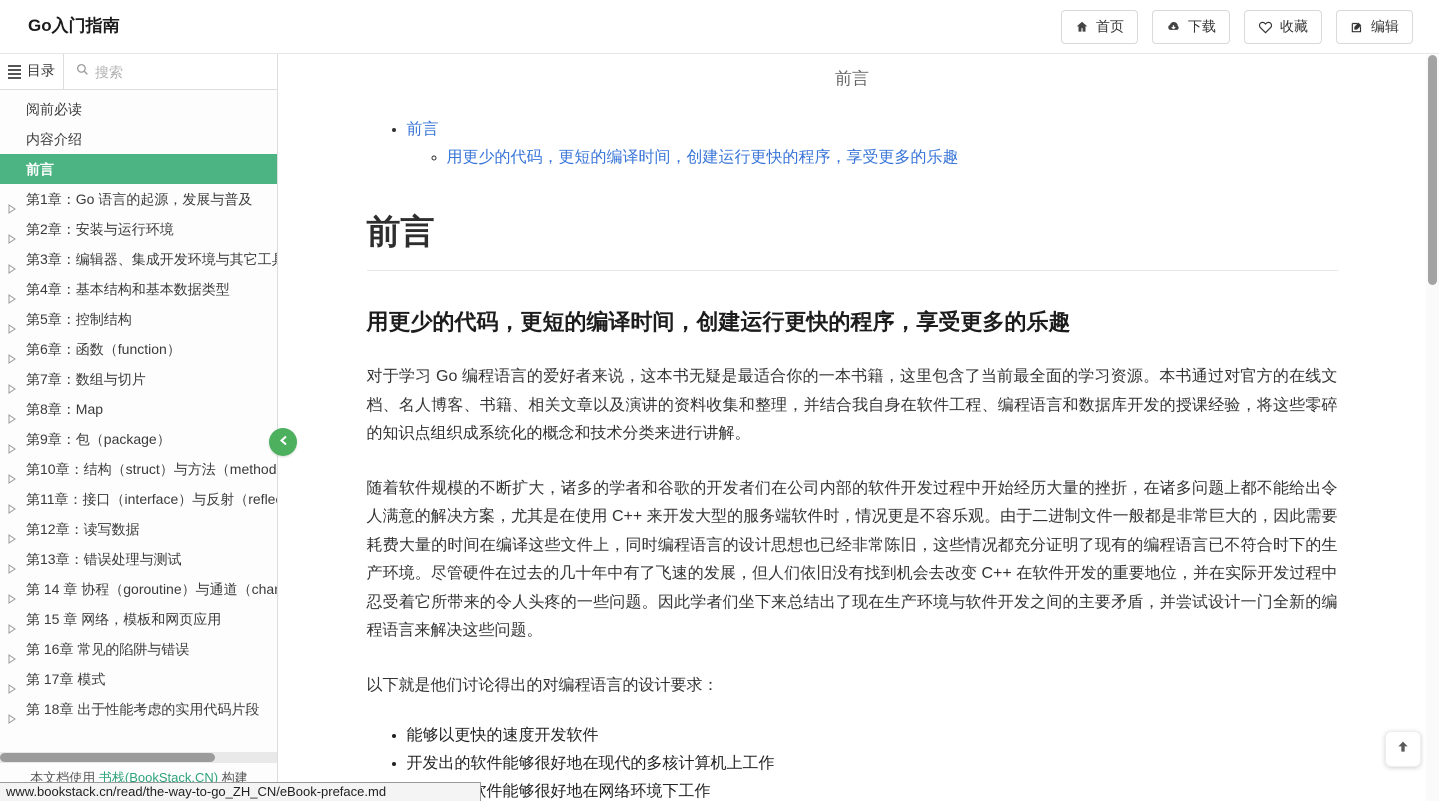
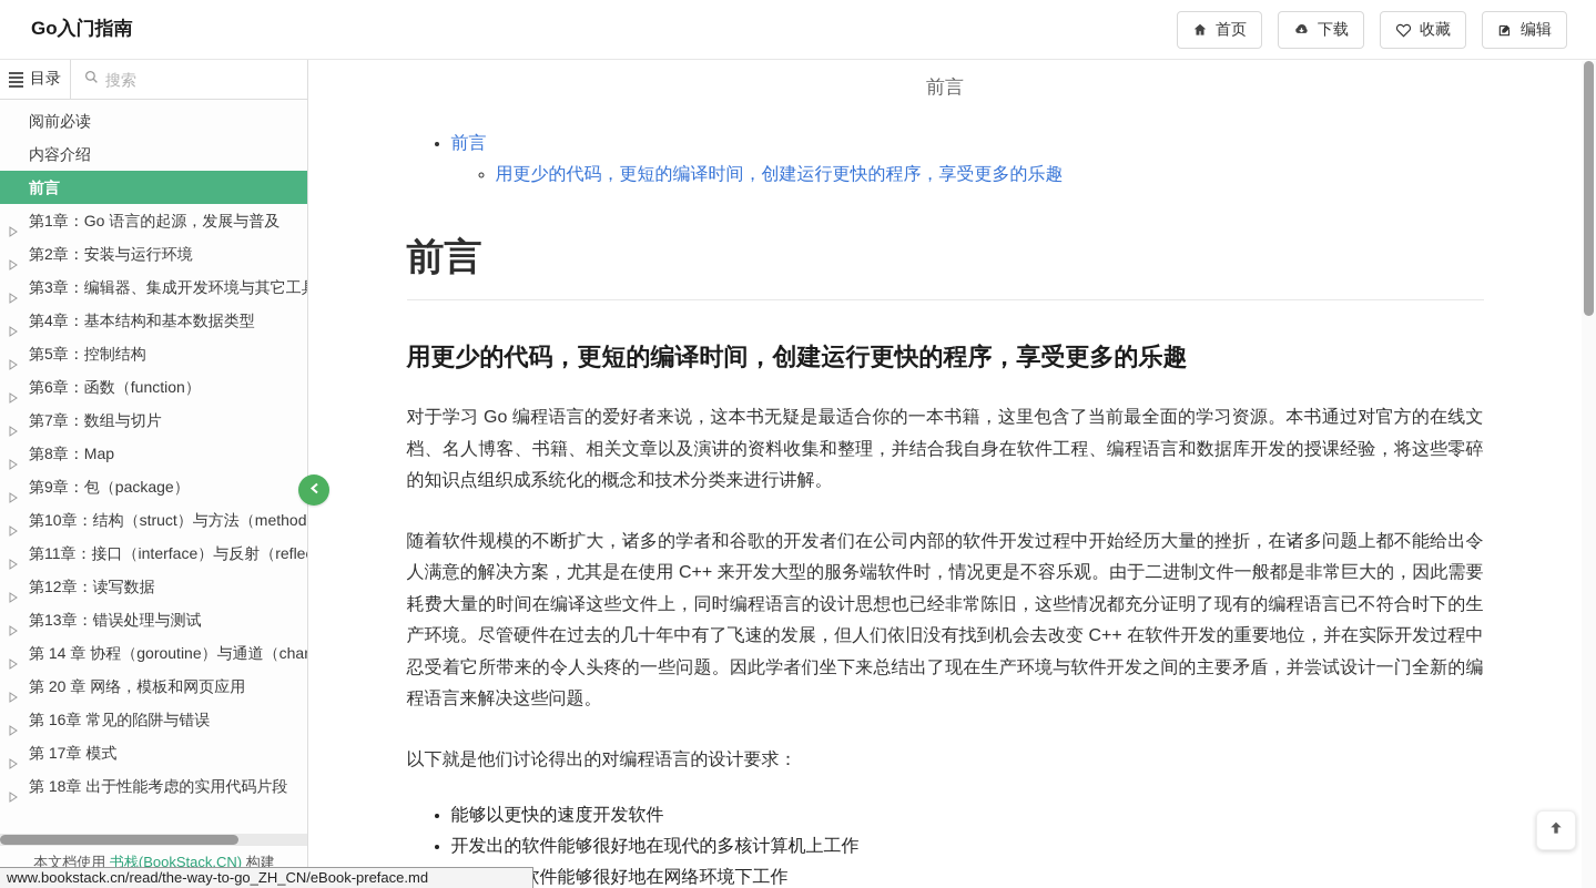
  Go入门指南
  首页
  下载
  收藏
  编辑
  目录
  搜索
  阅前必读
  内容介绍
  前言
  第1章：Go 语言的起源，发展与普及
  第2章：安装与运行环境
  第3章：编辑器、集成开发环境与其它工
  第4章：基本结构和基本数据类型
  第5章：控制结构
  第6章：函数（function）
  第7章：数组与切片
  第8章：Map
  第9章：包（package）
  第10章：结构（struct）与方法（method
  第11章：接口（interface）与反射（refle
  第12章：读写数据
  第13章：错误处理与测试
  第 14 章 协程（goroutine）与通道（cha
- 第 15 章 网络，模板和网页应用
+ 第 20 章 网络，模板和网页应用
  第 16章 常见的陷阱与错误
  第 17章 模式
  第 18章 出于性能考虑的实用代码片段
  本文档使用 书栈(BookStack.CN) 构建
  前言
  前言
  用更少的代码，更短的编译时间，创建运行更快的程序，享受更多的乐趣
  前言
  用更少的代码，更短的编译时间，创建运行更快的程序，享受更多的乐趣
  对于学习 Go 编程语言的爱好者来说，这本书无疑是最适合你的一本书籍，这里包含了当前最全面的学习资源。本书通过对官方的在线文档、名人博客、书籍、相关文章以及演讲的资料收集和整理，并结合我自身在软件工程、编程语言和数据库开发的授课经验，将这些零碎的知识点组织成系统化的概念和技术分类来进行讲解。
  随着软件规模的不断扩大，诸多的学者和谷歌的开发者们在公司内部的软件开发过程中开始经历大量的挫折，在诸多问题上都不能给出令人满意的解决方案，尤其是在使用 C++ 来开发大型的服务端软件时，情况更是不容乐观。由于二进制文件一般都是非常巨大的，因此需要耗费大量的时间在编译这些文件上，同时编程语言的设计思想也已经非常陈旧，这些情况都充分证明了现有的编程语言已不符合时下的生产环境。尽管硬件在过去的几十年中有了飞速的发展，但人们依旧没有找到机会去改变 C++ 在软件开发的重要地位，并在实际开发过程中忍受着它所带来的令人头疼的一些问题。因此学者们坐下来总结出了现在生产环境与软件开发之间的主要矛盾，并尝试设计一门全新的编程语言来解决这些问题。
  以下就是他们讨论得出的对编程语言的设计要求：
  能够以更快的速度开发软件
  开发出的软件能够很好地在现代的多核计算机上工作
  件能够很好地在网络环境下工作
  www.bookstack.cn/read/the-way-to-go_ZH_CN/eBook-preface.md
